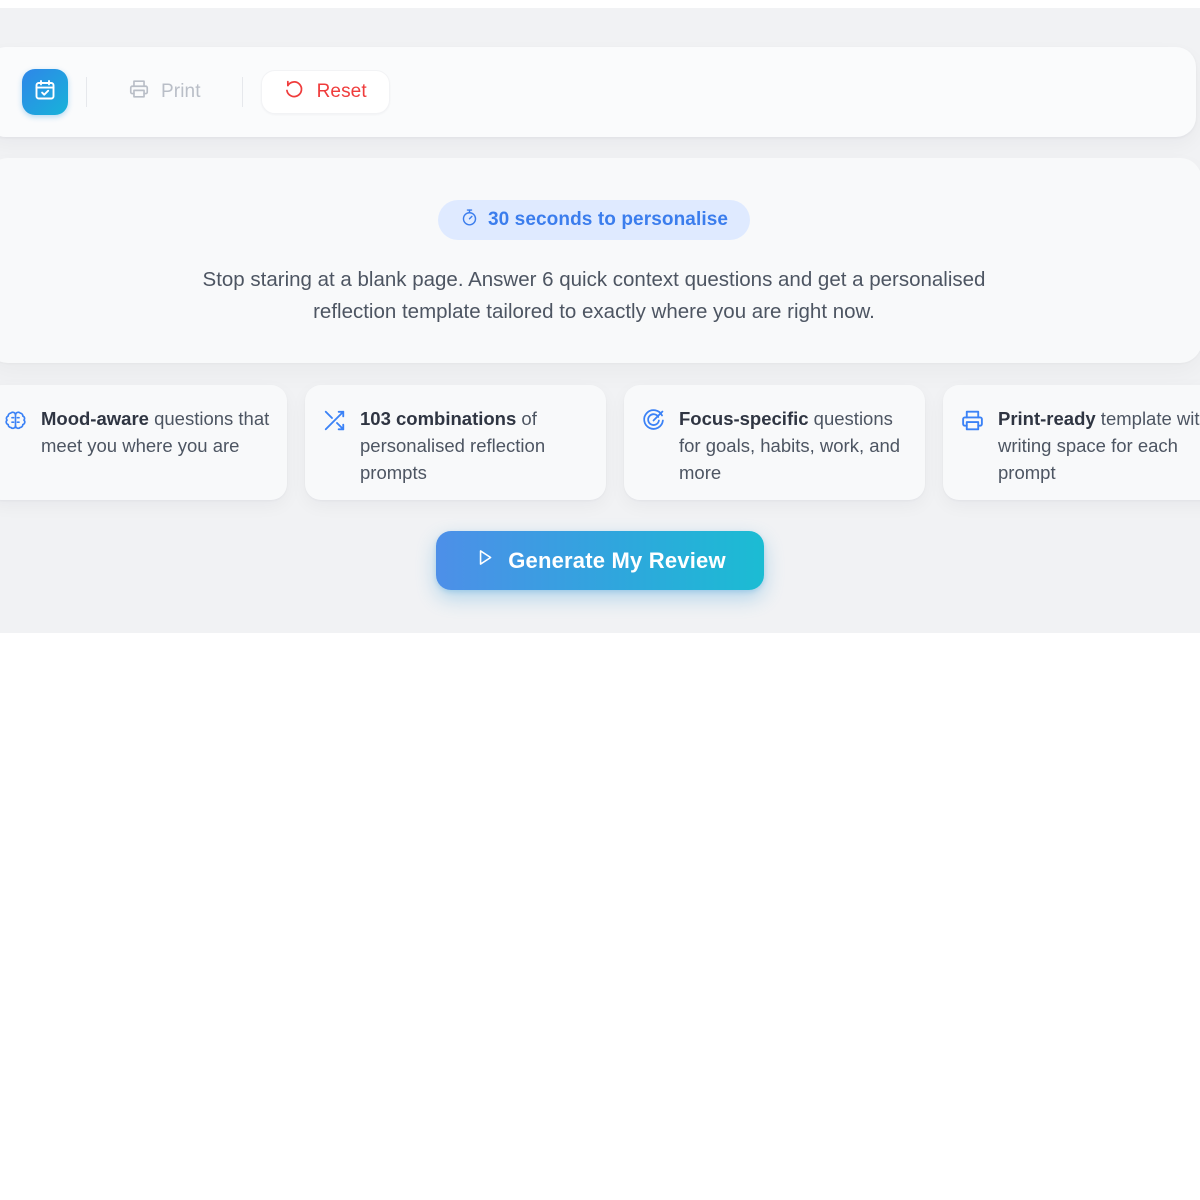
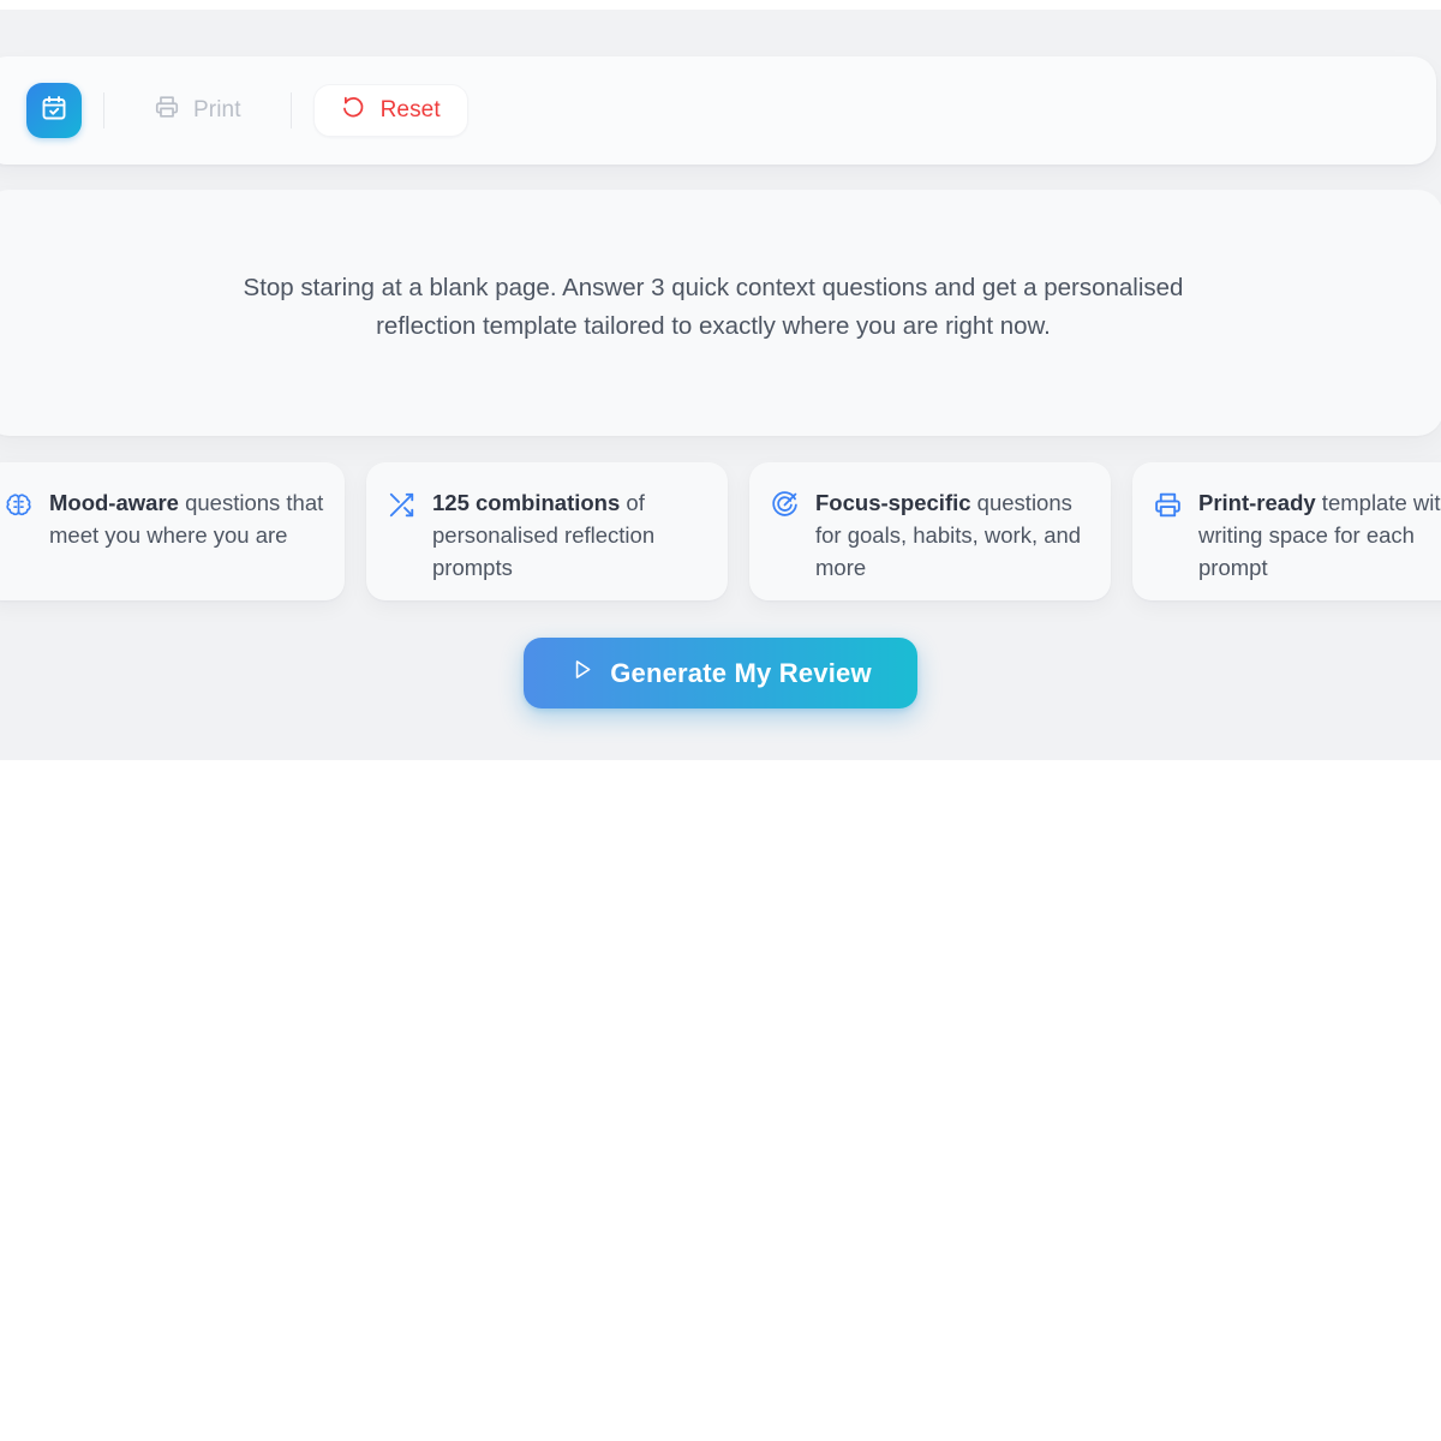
  Print
  Reset
- 30 seconds to personalise
- Stop staring at a blank page. Answer 6 quick context questions and get a personalised reflection template tailored to exactly where you are right now.
+ Stop staring at a blank page. Answer 3 quick context questions and get a personalised reflection template tailored to exactly where you are right now.
  Mood-aware questions that meet you where you are
- 103 combinations of personalised reflection prompts
+ 125 combinations of personalised reflection prompts
  Focus-specific questions for goals, habits, work, and more
  Print-ready template wit writing space for each prompt
  Generate My Review
